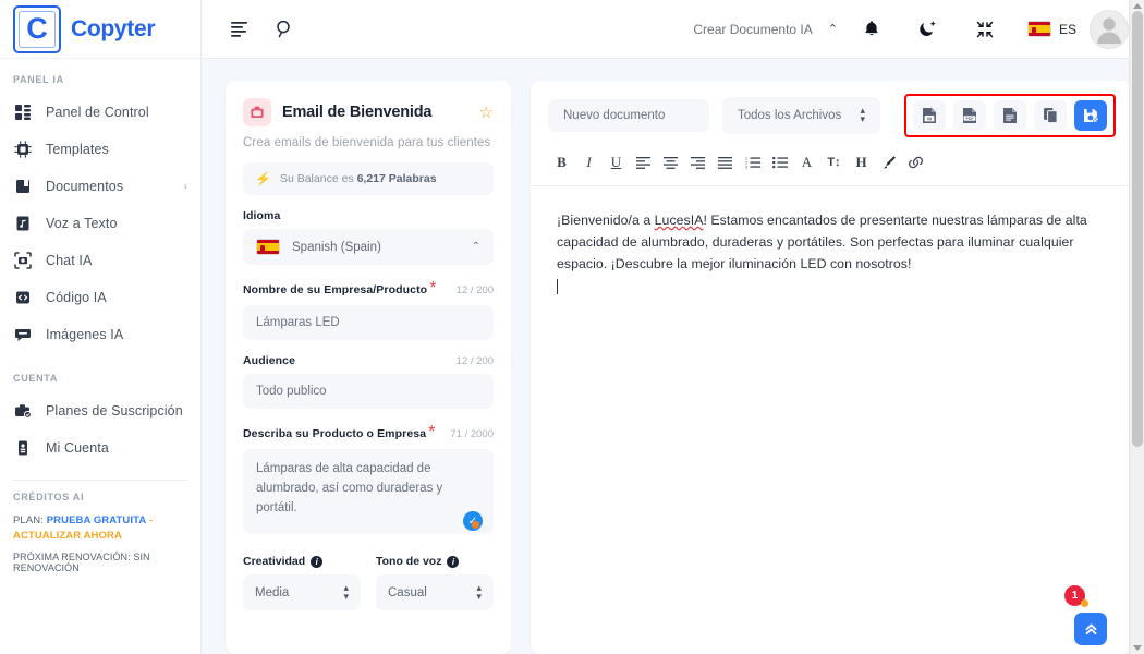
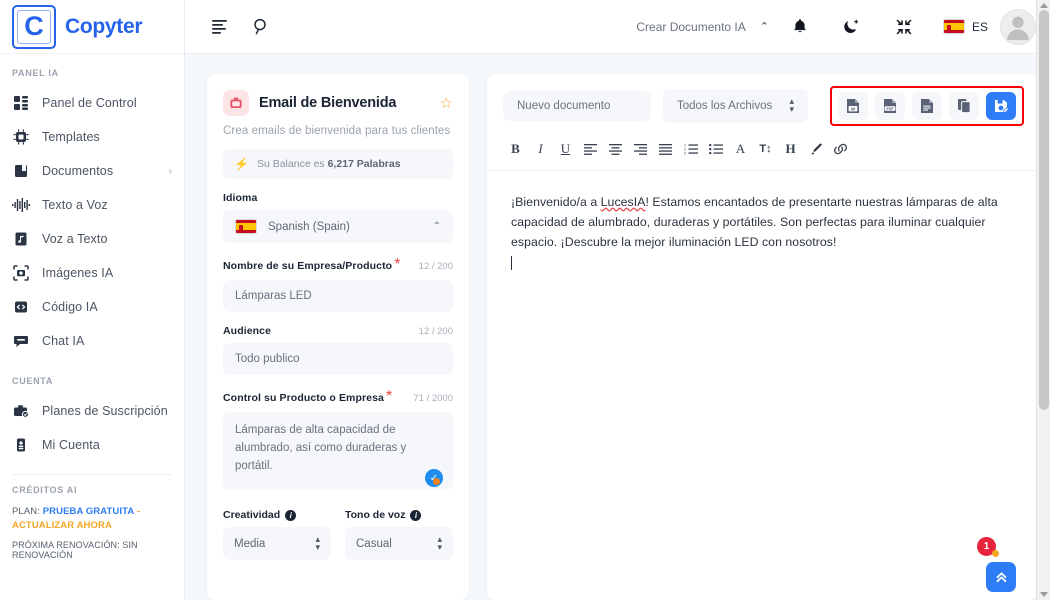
  C
  Copyter
  PANEL IA
  Panel de Control
  Templates
  Documentos
  ›
+ Texto a Voz
  Voz a Texto
- Chat IA
+ Imágenes IA
  Código IA
- Imágenes IA
+ Chat IA
  CUENTA
  Planes de Suscripción
  Mi Cuenta
  CRÉDITOS AI
  PLAN: PRUEBA GRATUITA - ACTUALIZAR AHORA
  PRÓXIMA RENOVACIÓN: SIN RENOVACIÓN
  Crear Documento IA
  ⌃
  ES
  Email de Bienvenida
  ☆
  Crea emails de bienvenida para tus clientes
  ⚡
  Su Balance es 6,217 Palabras
  Idioma
  Spanish (Spain)
  ⌃
  Nombre de su Empresa/Producto
  *
  12 / 200
  Lámparas LED
  Audience
  12 / 200
  Todo publico
- Describa su Producto o Empresa
+ Control su Producto o Empresa
  *
  71 / 2000
  ✓
  Creatividad
  i
  Media
  ▴
  ▾
  Tono de voz
  i
  Casual
  ▴
  ▾
  Nuevo documento
  Todos los Archivos
  ▴
  ▾
  B
  I
  U
  A
  T↕
  H
  ¡Bienvenido/a a LucesIA! Estamos encantados de presentarte nuestras lámparas de alta capacidad de alumbrado, duraderas y portátiles. Son perfectas para iluminar cualquier espacio. ¡Descubre la mejor iluminación LED con nosotros!
  1
